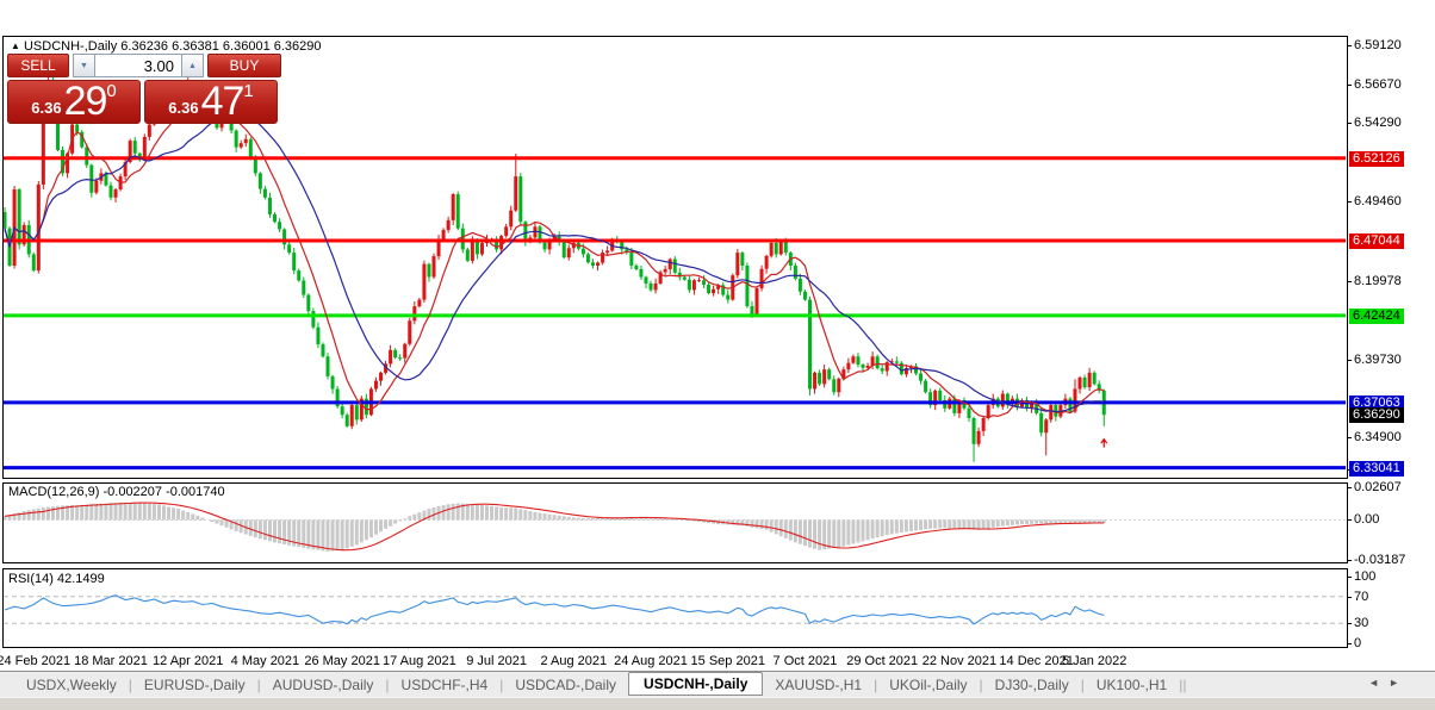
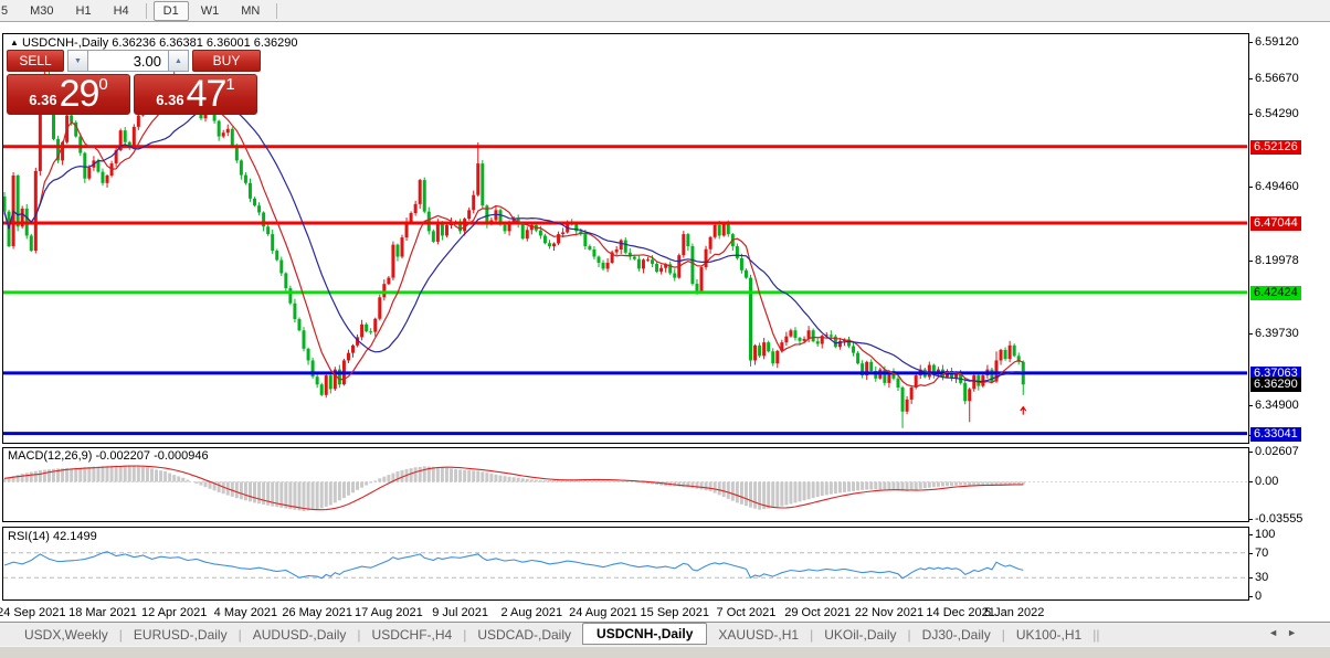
+ 5
+ M30
+ H1
+ H4
+ D1
+ W1
+ MN
  ▲ USDCNH-,Daily 6.36236 6.36381 6.36001 6.36290
  SELL
  3.00
  BUY
  6.36
  29
  0
  6.36
  47
  1
- MACD(12,26,9) -0.002207 -0.001740
+ MACD(12,26,9) -0.002207 -0.000946
  RSI(14) 42.1499
  6.59120
  6.56670
  6.54290
  6.49460
  8.19978
  6.39730
  6.34900
  6.52126
  6.47044
  6.42424
  6.37063
  6.33041
  6.36290
  0.02607
  0.00
- -0.03187
+ -0.03555
  100
  70
  30
  0
- 24 Feb 2021
+ 24 Sep 2021
  18 Mar 2021
  12 Apr 2021
  4 May 2021
  26 May 2021
  17 Aug 2021
  9 Jul 2021
  2 Aug 2021
  24 Aug 2021
  15 Sep 2021
  7 Oct 2021
  29 Oct 2021
  22 Nov 2021
  14 Dec 2021
  5 Jan 2022
  USDX,Weekly
  |
  EURUSD-,Daily
  |
  AUDUSD-,Daily
  |
  USDCHF-,H4
  |
  USDCAD-,Daily
  USDCNH-,Daily
  XAUUSD-,H1
  |
  UKOil-,Daily
  |
  DJ30-,Daily
  |
  UK100-,H1
  |
  |
  ◄►
